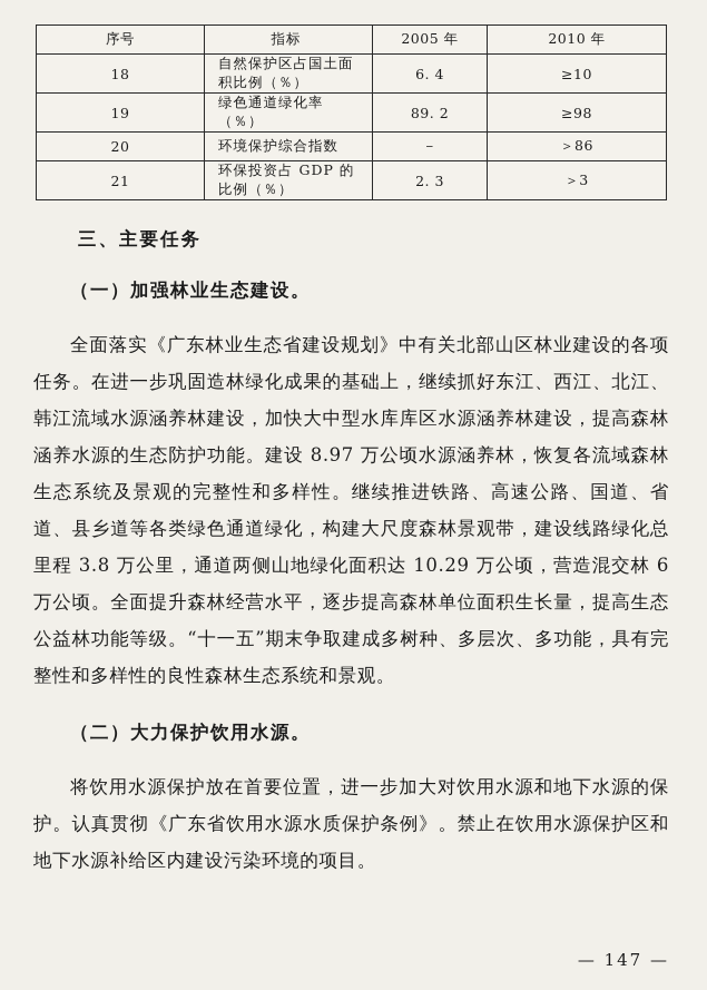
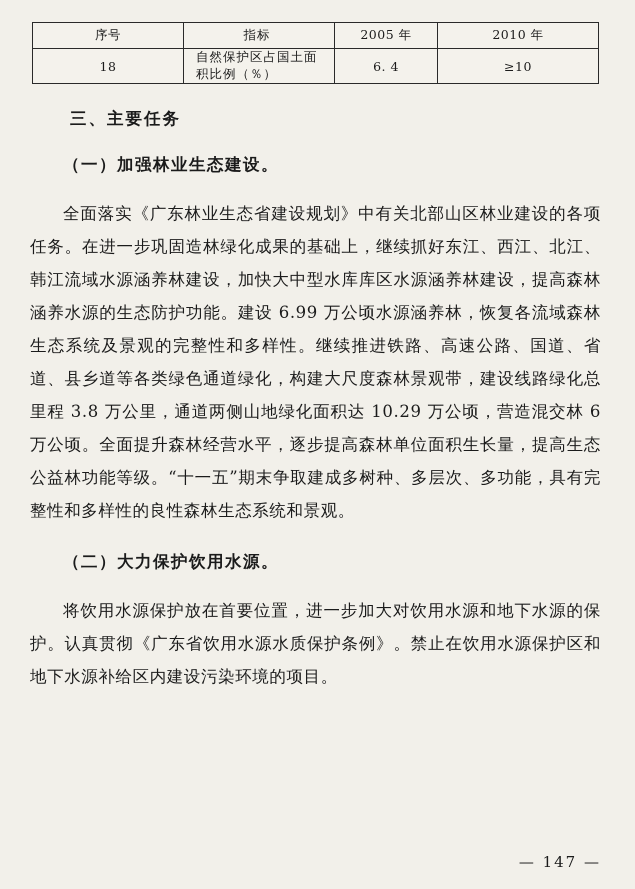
  序号	指标	2005 年	2010 年
  18	自然保护区占国土面积比例（％）	6. 4	≥10
- 19	绿色通道绿化率（％）	89. 2	≥98
- 20	环境保护综合指数	－	＞86
- 21	环保投资占 GDP 的比例（％）	2. 3	＞3
  三、主要任务
  （一）加强林业生态建设。
- 全面落实《广东林业生态省建设规划》中有关北部山区林业建设的各项任务。在进一步巩固造林绿化成果的基础上，继续抓好东江、西江、北江、韩江流域水源涵养林建设，加快大中型水库库区水源涵养林建设，提高森林涵养水源的生态防护功能。建设 8.97 万公顷水源涵养林，恢复各流域森林生态系统及景观的完整性和多样性。继续推进铁路、高速公路、国道、省道、县乡道等各类绿色通道绿化，构建大尺度森林景观带，建设线路绿化总里程 3.8 万公里，通道两侧山地绿化面积达 10.29 万公顷，营造混交林 6 万公顷。全面提升森林经营水平，逐步提高森林单位面积生长量，提高生态公益林功能等级。“十一五”期末争取建成多树种、多层次、多功能，具有完整性和多样性的良性森林生态系统和景观。
+ 全面落实《广东林业生态省建设规划》中有关北部山区林业建设的各项任务。在进一步巩固造林绿化成果的基础上，继续抓好东江、西江、北江、韩江流域水源涵养林建设，加快大中型水库库区水源涵养林建设，提高森林涵养水源的生态防护功能。建设 6.99 万公顷水源涵养林，恢复各流域森林生态系统及景观的完整性和多样性。继续推进铁路、高速公路、国道、省道、县乡道等各类绿色通道绿化，构建大尺度森林景观带，建设线路绿化总里程 3.8 万公里，通道两侧山地绿化面积达 10.29 万公顷，营造混交林 6 万公顷。全面提升森林经营水平，逐步提高森林单位面积生长量，提高生态公益林功能等级。“十一五”期末争取建成多树种、多层次、多功能，具有完整性和多样性的良性森林生态系统和景观。
  （二）大力保护饮用水源。
  将饮用水源保护放在首要位置，进一步加大对饮用水源和地下水源的保护。认真贯彻《广东省饮用水源水质保护条例》。禁止在饮用水源保护区和地下水源补给区内建设污染环境的项目。
  — 147 —
